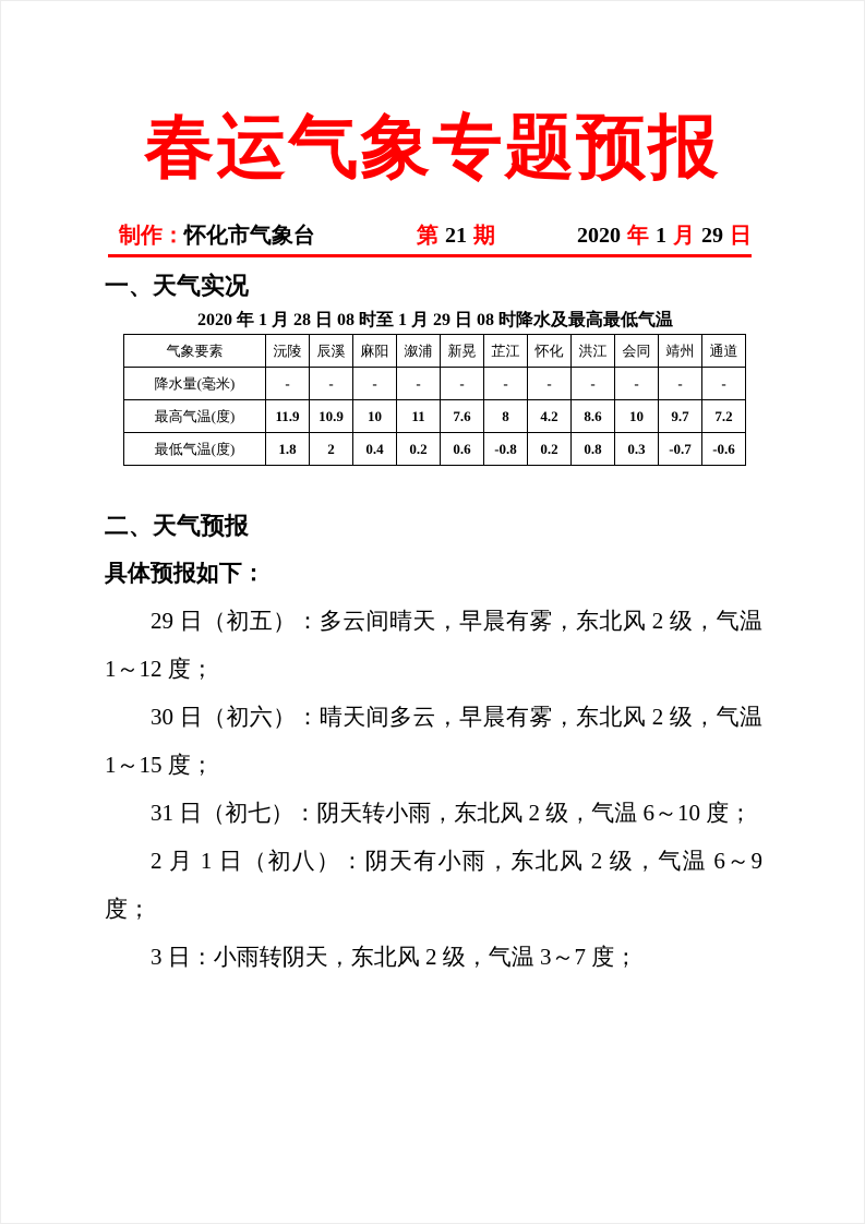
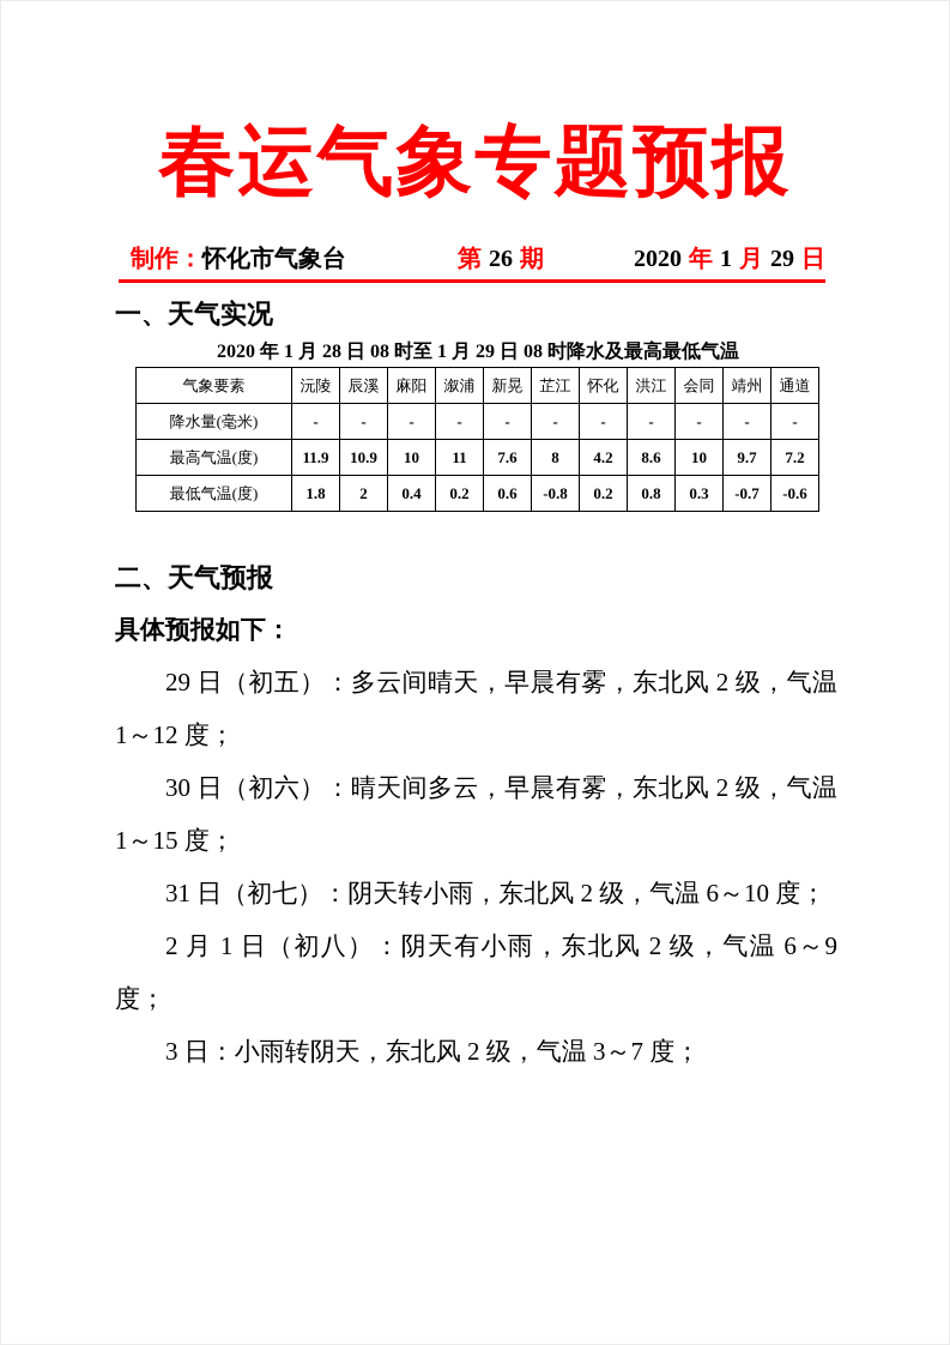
  春运气象专题预报
  制作：怀化市气象台
- 第 21 期
+ 第 26 期
  2020 年 1 月 29 日
  一、天气实况
  2020 年 1 月 28 日 08 时至 1 月 29 日 08 时降水及最高最低气温
  气象要素	沅陵	辰溪	麻阳	溆浦	新晃	芷江	怀化	洪江	会同	靖州	通道
  降水量(毫米)	-	-	-	-	-	-	-	-	-	-	-
  最高气温(度)	11.9	10.9	10	11	7.6	8	4.2	8.6	10	9.7	7.2
  最低气温(度)	1.8	2	0.4	0.2	0.6	-0.8	0.2	0.8	0.3	-0.7	-0.6
  二、天气预报
  具体预报如下：
  29 日（初五）：多云间晴天，早晨有雾，东北风 2 级，气温 1～12 度；
  30 日（初六）：晴天间多云，早晨有雾，东北风 2 级，气温 1～15 度；
  31 日（初七）：阴天转小雨，东北风 2 级，气温 6～10 度；
  2 月 1 日（初八）：阴天有小雨，东北风 2 级，气温 6～9 度；
  3 日：小雨转阴天，东北风 2 级，气温 3～7 度；
